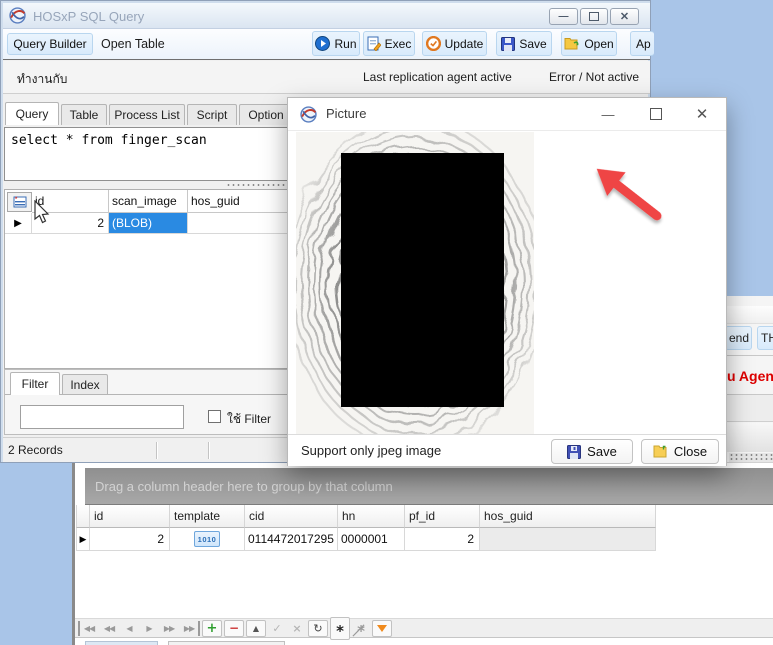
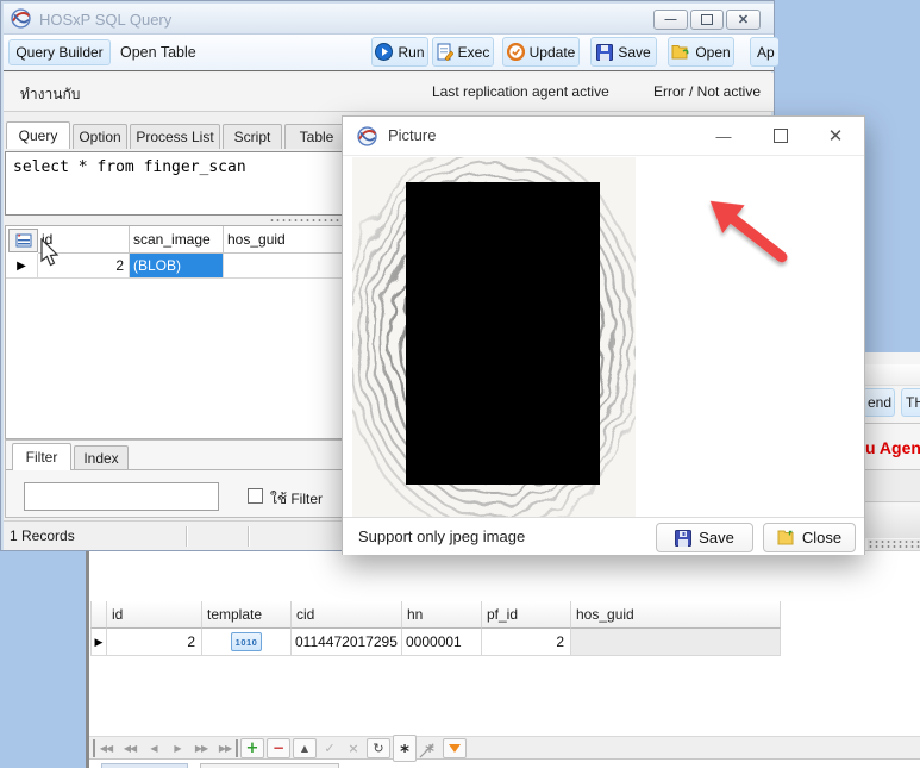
  end
  u Agen
- Drag a column header here to group by that column
  id
  template
  cid
  hn
  pf_id
  hos_guid
  ▶
  2
  1010
  0114472017295
  0000001
  2
  ◀◀
  ◀◀
  ◀
  ▶
  ▶▶
  ▶▶
  +
  −
  ▲
  ✓
  ×
  ↻
  *
  *̸
  HOSxP SQL Query
  —
  ✕
  Query Builder
  Open Table
  Run
  Exec
  Update
  Save
  Open
  Ap
  ทำงานกับ
  Last replication agent active
  Error / Not active
  Query
- Table
+ Option
  Process List
  Script
- Option
+ Table
  select * from finger_scan
  id
  scan_image
  hos_guid
  ▶
  2
  (BLOB)
  Filter
  Index
  ใช้ Filter
- 2 Records
+ 1 Records
  Picture
  —
  ✕
  Support only jpeg image
  Save
  Close
